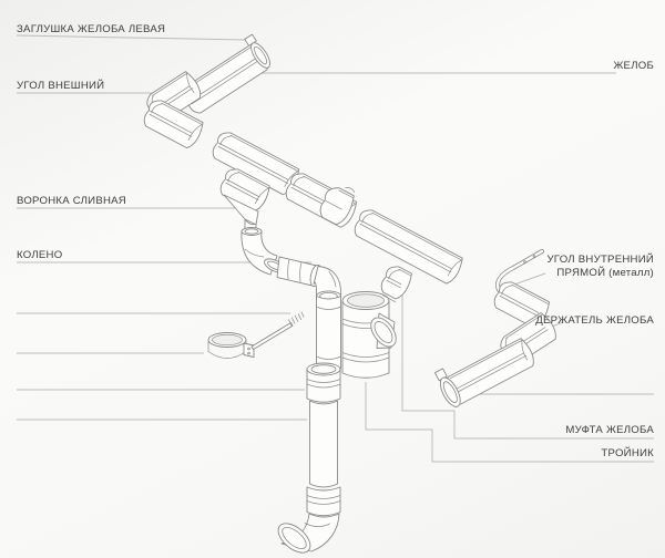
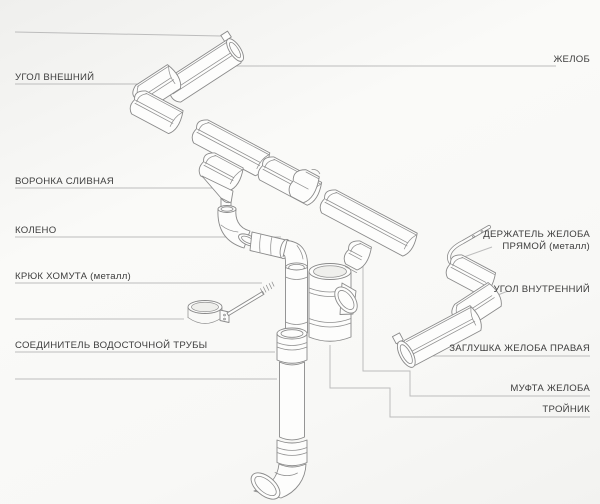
- ЗАГЛУШКА ЖЕЛОБА ЛЕВАЯ
  УГОЛ ВНЕШНИЙ
  ВОРОНКА СЛИВНАЯ
  КОЛЕНО
+ КРЮК ХОМУТА (металл)
+ СОЕДИНИТЕЛЬ ВОДОСТОЧНОЙ ТРУБЫ
  ЖЕЛОБ
- УГОЛ ВНУТРЕННИЙ
+ ДЕРЖАТЕЛЬ ЖЕЛОБА
  ПРЯМОЙ (металл)
- ДЕРЖАТЕЛЬ ЖЕЛОБА
+ УГОЛ ВНУТРЕННИЙ
+ ЗАГЛУШКА ЖЕЛОБА ПРАВАЯ
  МУФТА ЖЕЛОБА
  ТРОЙНИК
